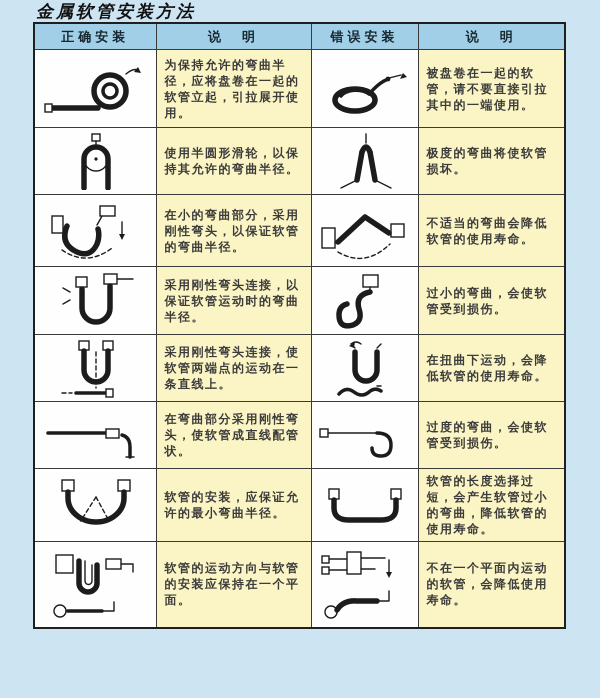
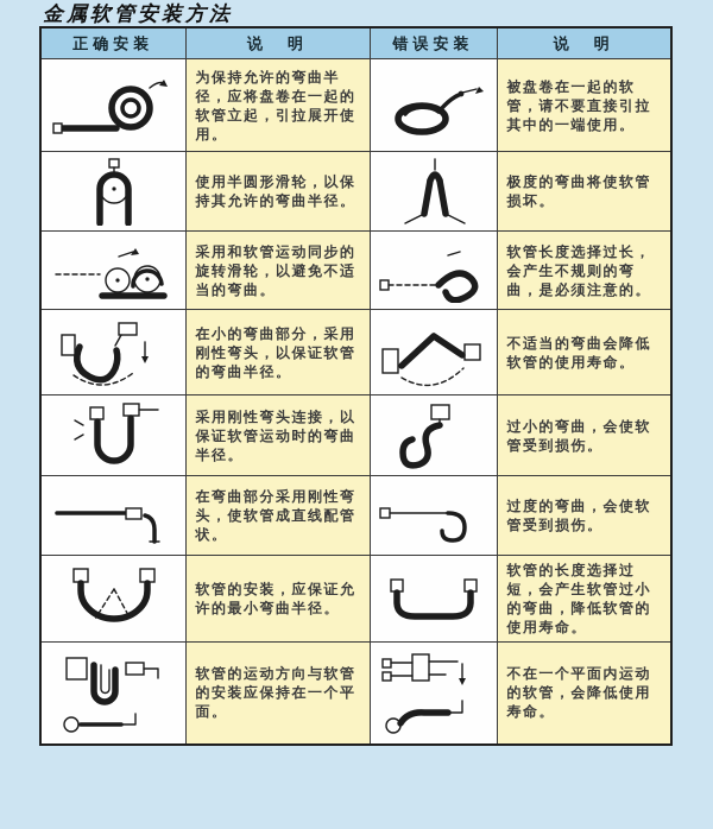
  金属软管安装方法
  正确安装	说 明	错误安装	说 明
  	为保持允许的弯曲半径，应将盘卷在一起的软管立起，引拉展开使用。		被盘卷在一起的软管，请不要直接引拉其中的一端使用。
  	使用半圆形滑轮，以保持其允许的弯曲半径。		极度的弯曲将使软管损坏。
+ 	采用和软管运动同步的旋转滑轮，以避免不适当的弯曲。		软管长度选择过长，会产生不规则的弯曲，是必须注意的。
  	在小的弯曲部分，采用刚性弯头，以保证软管的弯曲半径。		不适当的弯曲会降低软管的使用寿命。
  	采用刚性弯头连接，以保证软管运动时的弯曲半径。		过小的弯曲，会使软管受到损伤。
- 	采用刚性弯头连接，使软管两端点的运动在一条直线上。		在扭曲下运动，会降低软管的使用寿命。
  	在弯曲部分采用刚性弯头，使软管成直线配管状。		过度的弯曲，会使软管受到损伤。
  	软管的安装，应保证允许的最小弯曲半径。		软管的长度选择过短，会产生软管过小的弯曲，降低软管的使用寿命。
  	软管的运动方向与软管的安装应保持在一个平面。		不在一个平面内运动的软管，会降低使用寿命。
